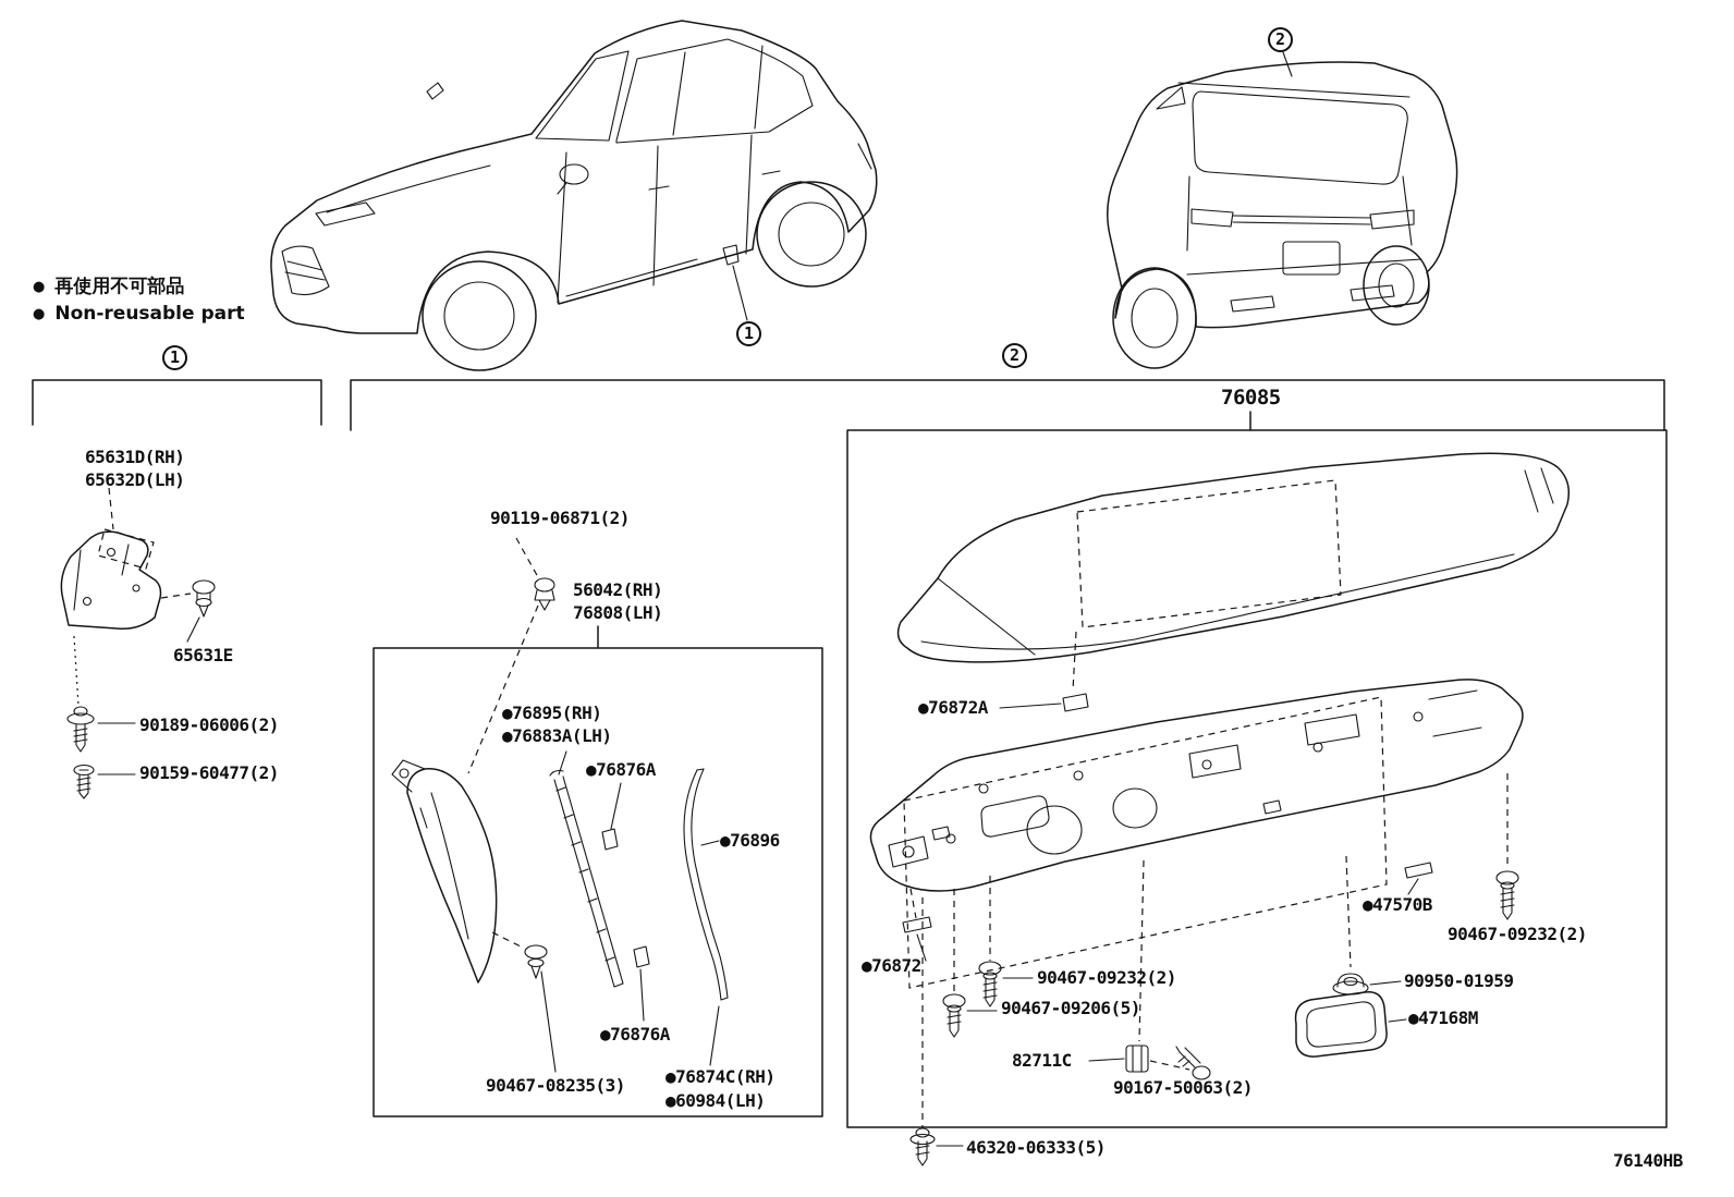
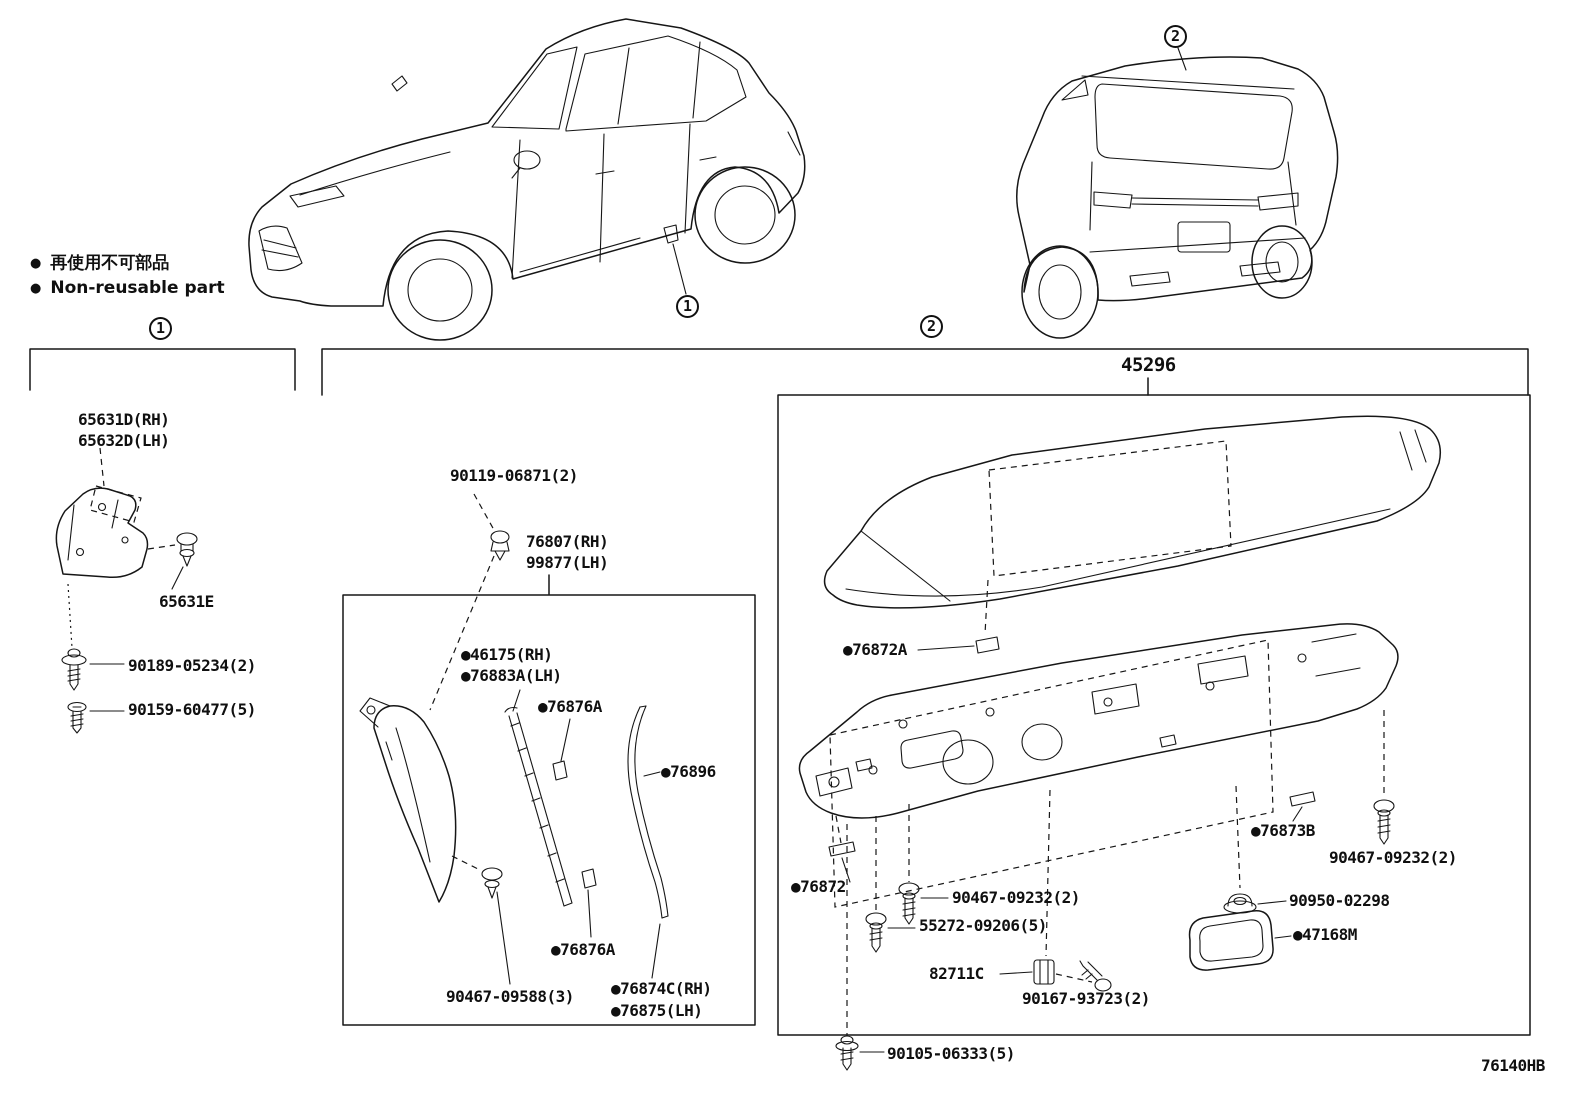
  ●
  再使用不可部品
  ●
  Non-reusable part
  1
  1
  2
  2
  65631D(RH)
  65632D(LH)
  65631E
- 90189-06006(2)
+ 90189-05234(2)
- 90159-60477(2)
+ 90159-60477(5)
  90119-06871(2)
- 56042(RH)
+ 76807(RH)
- 76808(LH)
+ 99877(LH)
- ●76895(RH)
+ ●46175(RH)
  ●76883A(LH)
  ●76876A
  ●76896
  ●76876A
- 90467-08235(3)
+ 90467-09588(3)
  ●76874C(RH)
- ●60984(LH)
+ ●76875(LH)
- 76085
+ 45296
  ●76872A
  ●76872
- ●47570B
+ ●76873B
  90467-09232(2)
  90467-09232(2)
- 90467-09206(5)
+ 55272-09206(5)
- 90950-01959
+ 90950-02298
  ●47168M
  82711C
- 90167-50063(2)
+ 90167-93723(2)
- 46320-06333(5)
+ 90105-06333(5)
  76140HB
